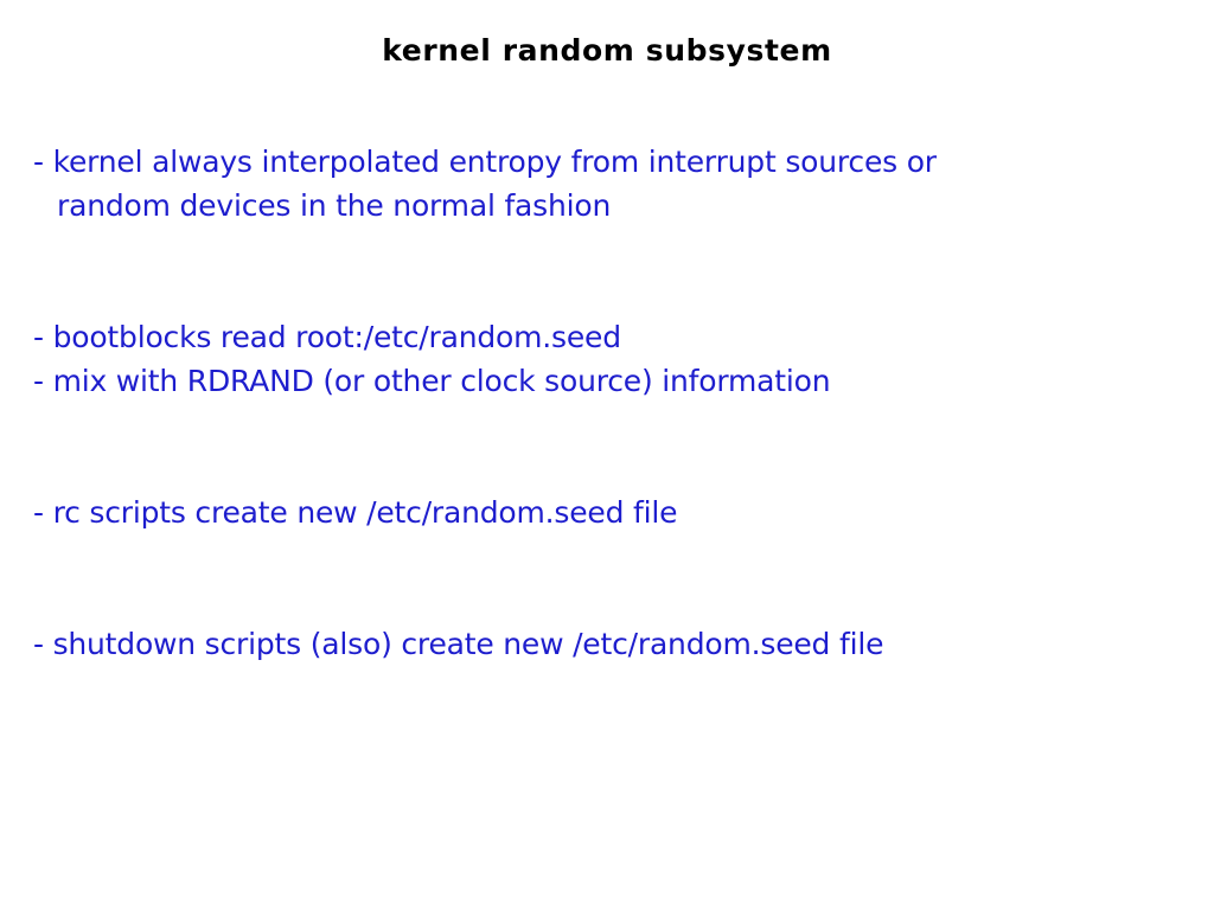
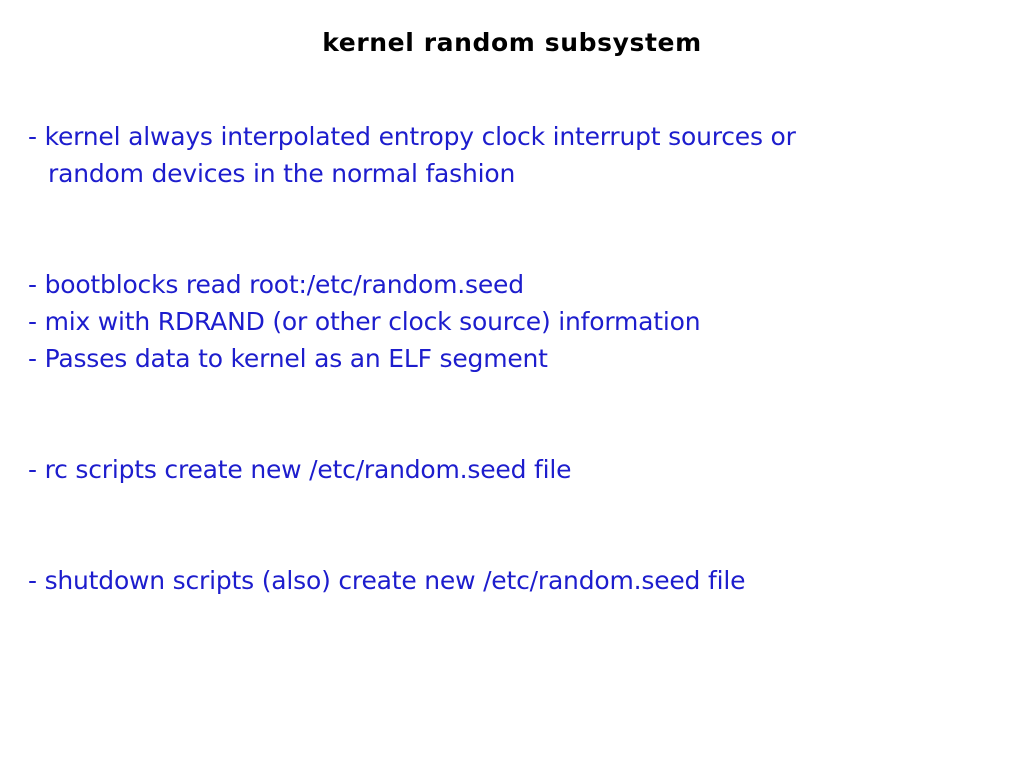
  kernel random subsystem
- - kernel always interpolated entropy from interrupt sources or
+ - kernel always interpolated entropy clock interrupt sources or
  random devices in the normal fashion
  - bootblocks read root:/etc/random.seed
  - mix with RDRAND (or other clock source) information
+ - Passes data to kernel as an ELF segment
  - rc scripts create new /etc/random.seed file
  - shutdown scripts (also) create new /etc/random.seed file
